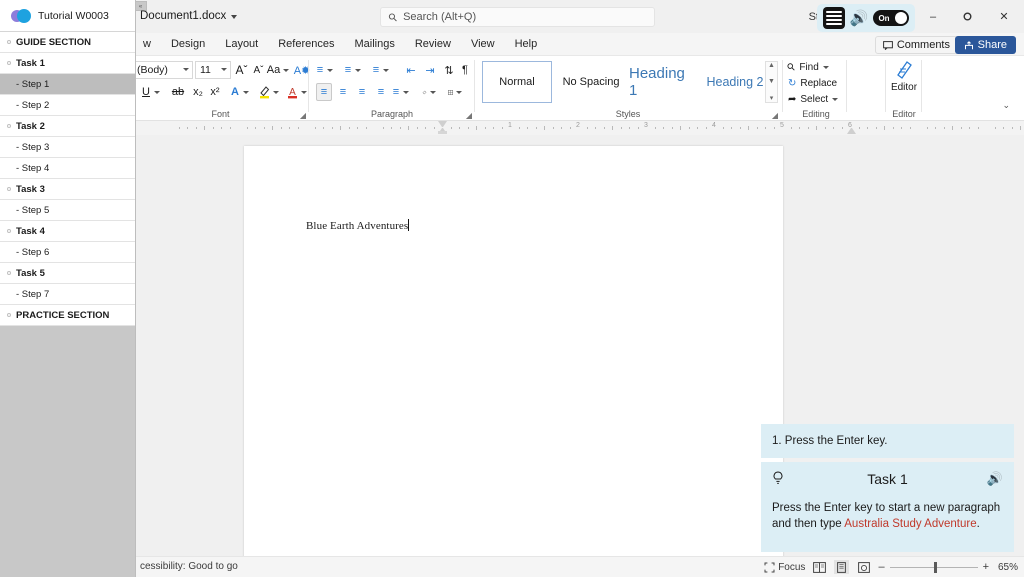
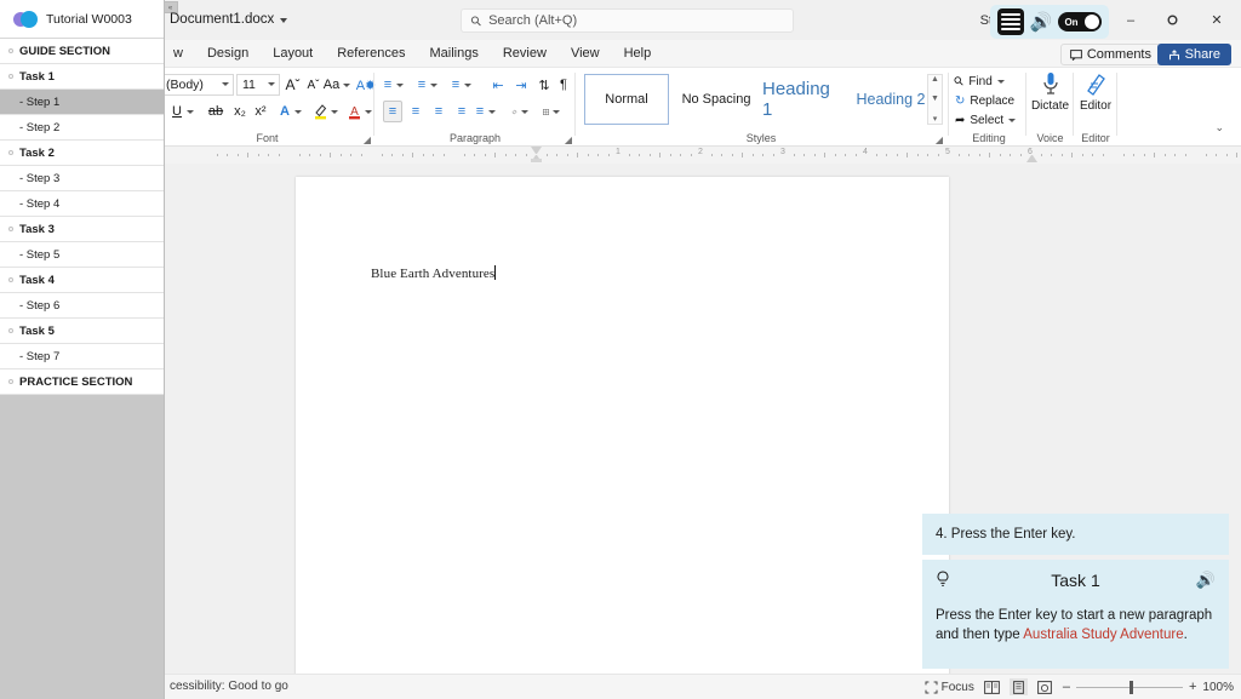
  Document1.docx
  Search (Alt+Q)
  –
  ✕
  🔊
  On
  w
  Design
  Layout
  References
  Mailings
  Review
  View
  Help
  Comments
  Share
  (Body)
  11
  Aˇ
  Aˇ
  Aa
  A✹
  U
  ab
  x₂
  x²
  A
  A
  Font
  ◢
  ≡
  ≡
  ≡
  ⇤
  ⇥
  ⇅
  ¶
  ≡
  ≡
  ≡
  ≡
  ≡
  Paragraph
  ◢
  Normal
  No Spacing
  Heading 1
  Heading 2
  Styles
  ◢
  Find
  ↻
  Replace
  ➦
  Select
  Editing
+ Dictate
+ Voice
  Editor
  Editor
  ⌄
  Blue Earth Adventures
  cessibility: Good to go
  Focus
  –
  +
- 65%
+ 100%
  Tutorial W0003
  GUIDE SECTION
  Task 1
  - Step 1
  - Step 2
  Task 2
  - Step 3
  - Step 4
  Task 3
  - Step 5
  Task 4
  - Step 6
  Task 5
  - Step 7
  PRACTICE SECTION
- 1. Press the Enter key.
+ 4. Press the Enter key.
  Task 1
  🔊
  Press the Enter key to start a new paragraph and then type Australia Study Adventure.
